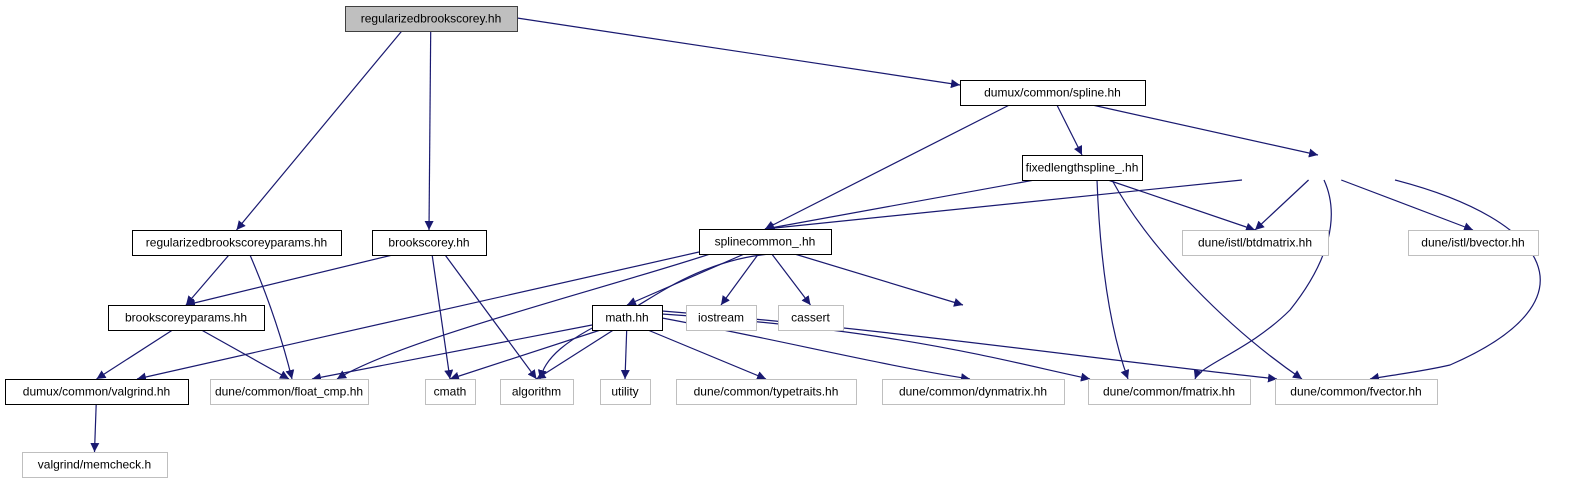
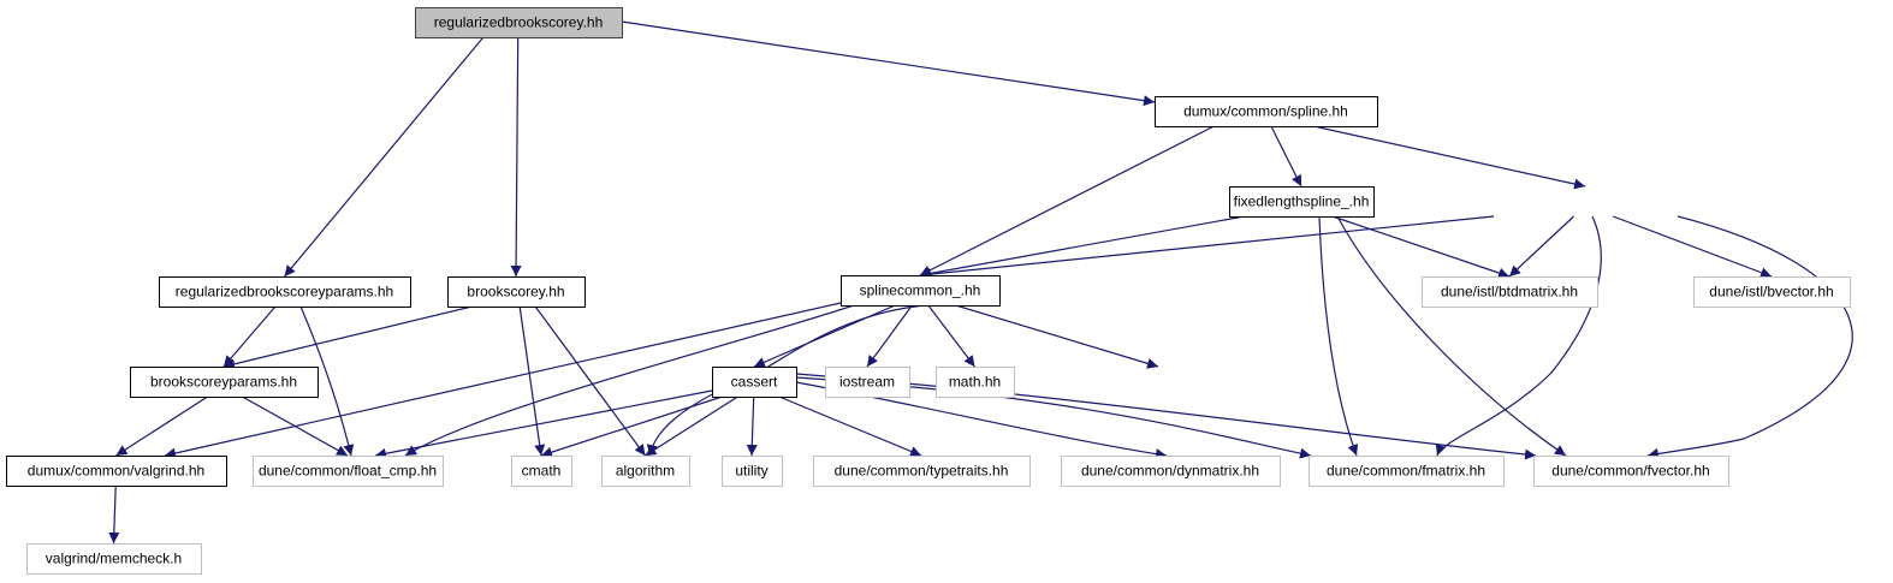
  regularizedbrookscorey.hh
  regularizedbrookscoreyparams.hh
  brookscorey.hh
  dumux/common/spline.hh
  fixedlengthspline_.hh
  splinecommon_.hh
  dune/istl/btdmatrix.hh
  dune/istl/bvector.hh
  brookscoreyparams.hh
- math.hh
+ cassert
  iostream
- cassert
+ math.hh
  dumux/common/valgrind.hh
  dune/common/float_cmp.hh
  cmath
  algorithm
  utility
  dune/common/typetraits.hh
  dune/common/dynmatrix.hh
  dune/common/fmatrix.hh
  dune/common/fvector.hh
  valgrind/memcheck.h
